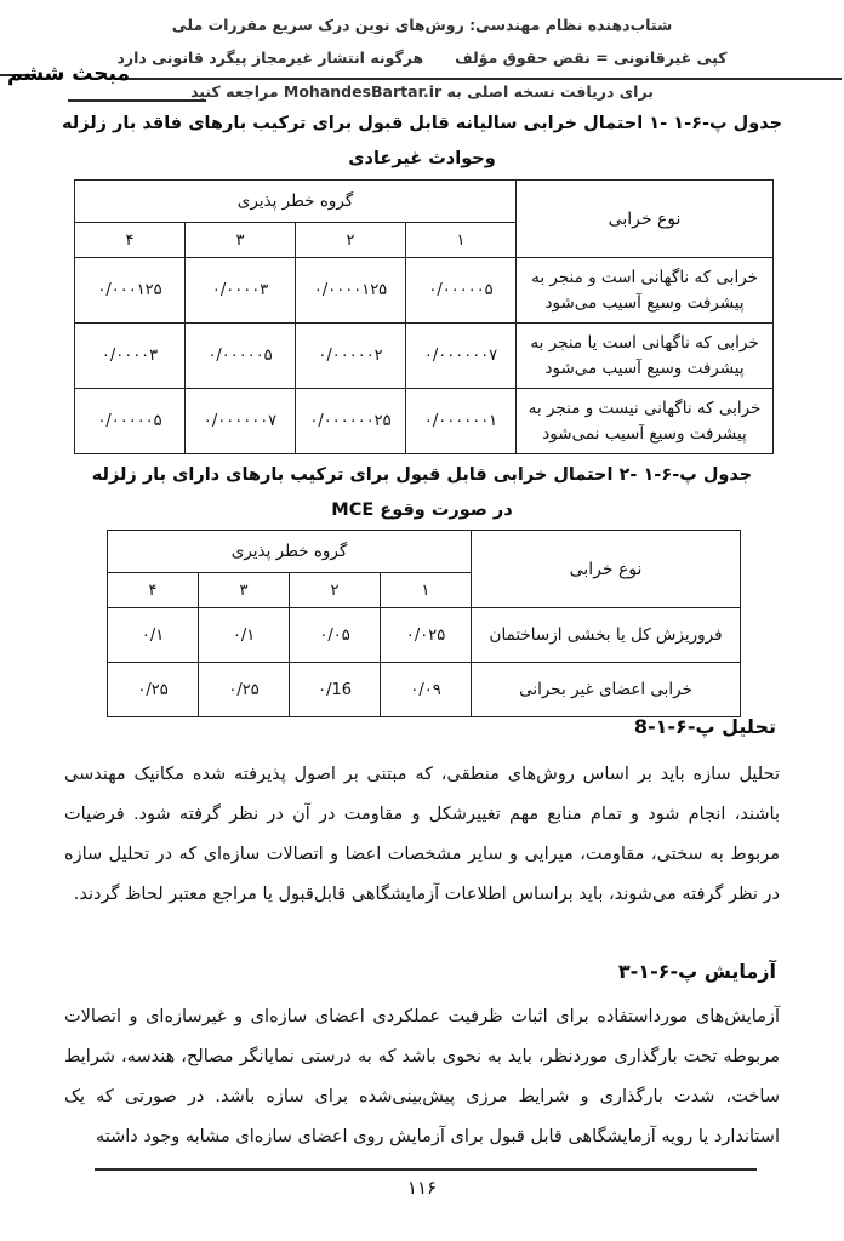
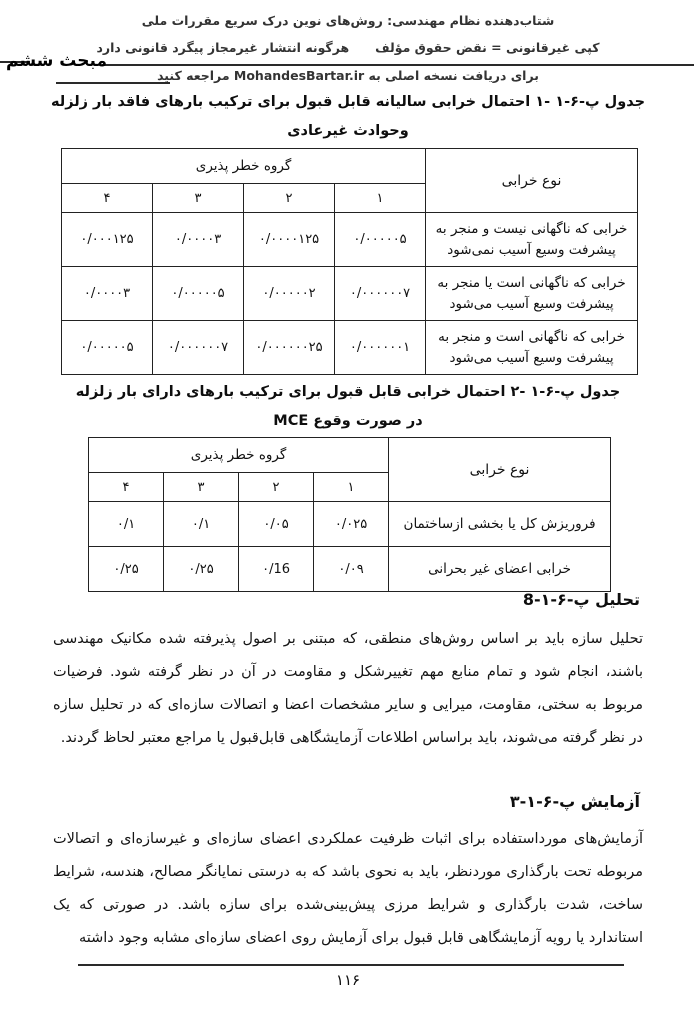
  شتاب‌دهنده نظام مهندسی: روش‌های نوین درک سریع مقررات ملی
  کپی غیرقانونی = نقض حقوق مؤلف
  هرگونه انتشار غیرمجاز پیگرد قانونی دارد
  مبحث ششم
  برای دریافت نسخه اصلی به MohandesBartar.ir مراجعه کنید
  جدول پ-۶-۱ -۱ احتمال خرابی سالیانه قابل قبول برای ترکیب بارهای فاقد بار زلزله
  وحوادث غیرعادی
  نوع خرابی	گروه خطر پذیری
  ۱	۲	۳	۴
- خرابی که ناگهانی است و منجر به پیشرفت وسیع آسیب می‌شود	۰/۰۰۰۰۰۵	۰/۰۰۰۰۱۲۵	۰/۰۰۰۰۳	۰/۰۰۰۱۲۵
+ خرابی که ناگهانی نیست و منجر به پیشرفت وسیع آسیب نمی‌شود	۰/۰۰۰۰۰۵	۰/۰۰۰۰۱۲۵	۰/۰۰۰۰۳	۰/۰۰۰۱۲۵
  خرابی که ناگهانی است یا منجر به پیشرفت وسیع آسیب می‌شود	۰/۰۰۰۰۰۰۷	۰/۰۰۰۰۰۲	۰/۰۰۰۰۰۵	۰/۰۰۰۰۳
- خرابی که ناگهانی نیست و منجر به پیشرفت وسیع آسیب نمی‌شود	۰/۰۰۰۰۰۰۱	۰/۰۰۰۰۰۰۲۵	۰/۰۰۰۰۰۰۷	۰/۰۰۰۰۰۵
+ خرابی که ناگهانی است و منجر به پیشرفت وسیع آسیب می‌شود	۰/۰۰۰۰۰۰۱	۰/۰۰۰۰۰۰۲۵	۰/۰۰۰۰۰۰۷	۰/۰۰۰۰۰۵
  جدول پ-۶-۱ -۲ احتمال خرابی قابل قبول برای ترکیب بارهای دارای بار زلزله
  در صورت وقوع MCE
  نوع خرابی	گروه خطر پذیری
  ۱	۲	۳	۴
  فروریزش کل یا بخشی ازساختمان	۰/۰۲۵	۰/۰۵	۰/۱	۰/۱
  خرابی اعضای غیر بحرانی	۰/۰۹	۰/16	۰/۲۵	۰/۲۵
  تحلیل پ-۶-۱-8
  تحلیل سازه باید بر اساس روش‌های منطقی، که مبتنی بر اصول پذیرفته شده مکانیک مهندسی باشند، انجام شود و تمام منابع مهم تغییرشکل و مقاومت در آن در نظر گرفته شود. فرضیات مربوط به سختی، مقاومت، میرایی و سایر مشخصات اعضا و اتصالات سازه‌ای که در تحلیل سازه در نظر گرفته میشوند، باید براساس اطلاعات آزمایشگاهی قابل‌قبول یا مراجع معتبر لحاظ گردند.
  آزمایش پ-۶-۱-۳
  آزمایش‌های مورداستفاده برای اثبات ظرفیت عملکردی اعضای سازه‌ای و غیرسازه‌ای و اتصالات مربوطه تحت بارگذاری موردنظر، باید به نحوی باشد که به درستی نمایانگر مصالح، هندسه، شرایط ساخت، شدت بارگذاری و شرایط مرزی پیش‌بینی‌شده برای سازه باشد. در صورتی که یک استاندارد یا رویه آزمایشگاهی قابل قبول برای آزمایش روی اعضای سازه‌ای مشابه وجود داشته
  ۱۱۶
